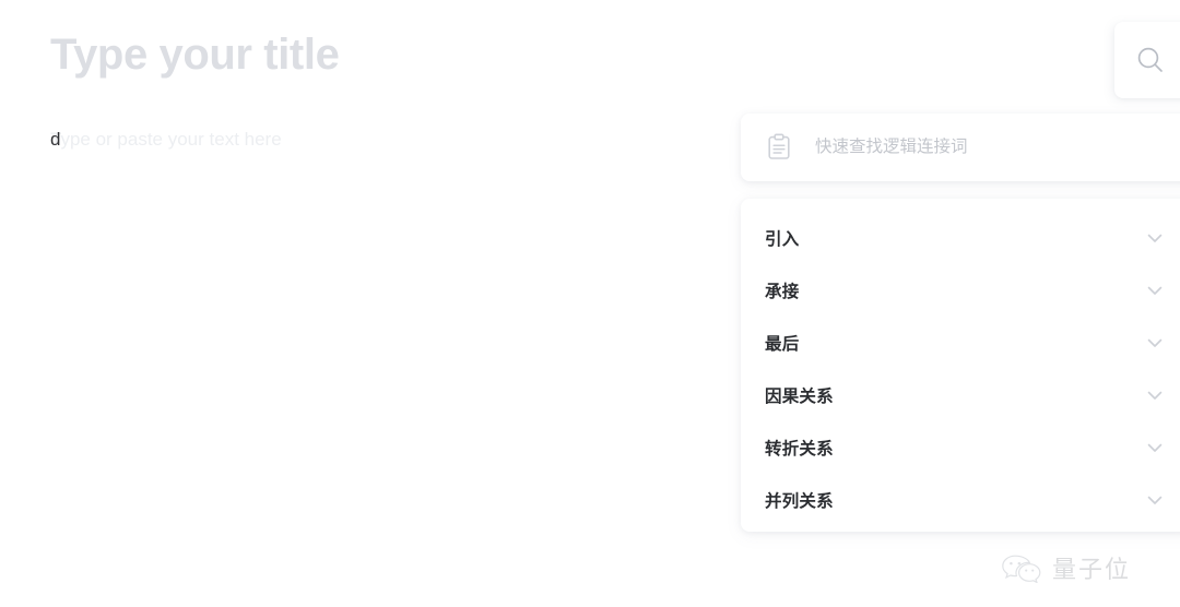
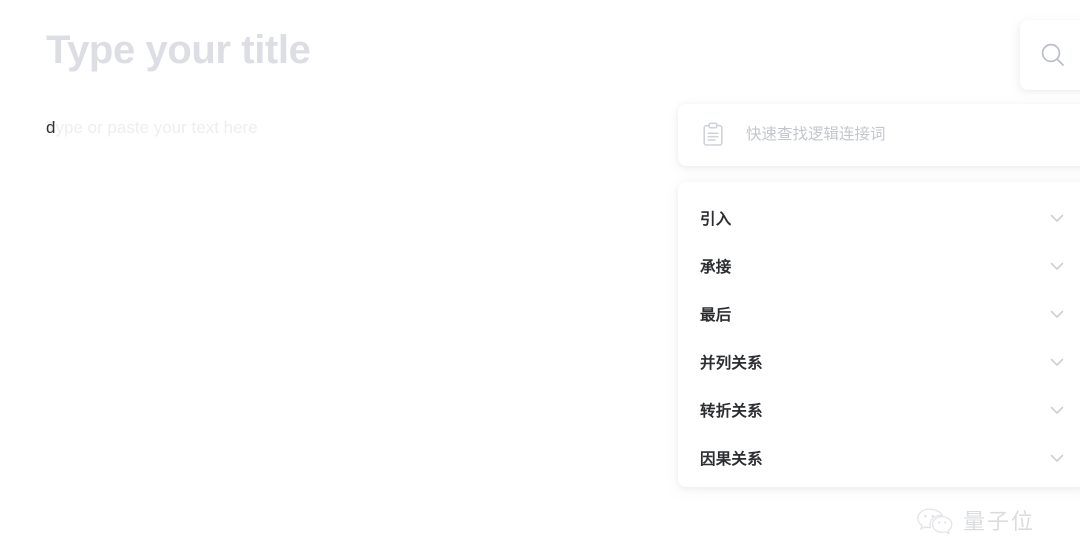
  Type your title
  Type or paste your text here
  d
  快速查找逻辑连接词
  引入
  承接
  最后
- 因果关系
+ 并列关系
  转折关系
- 并列关系
+ 因果关系
  量子位
